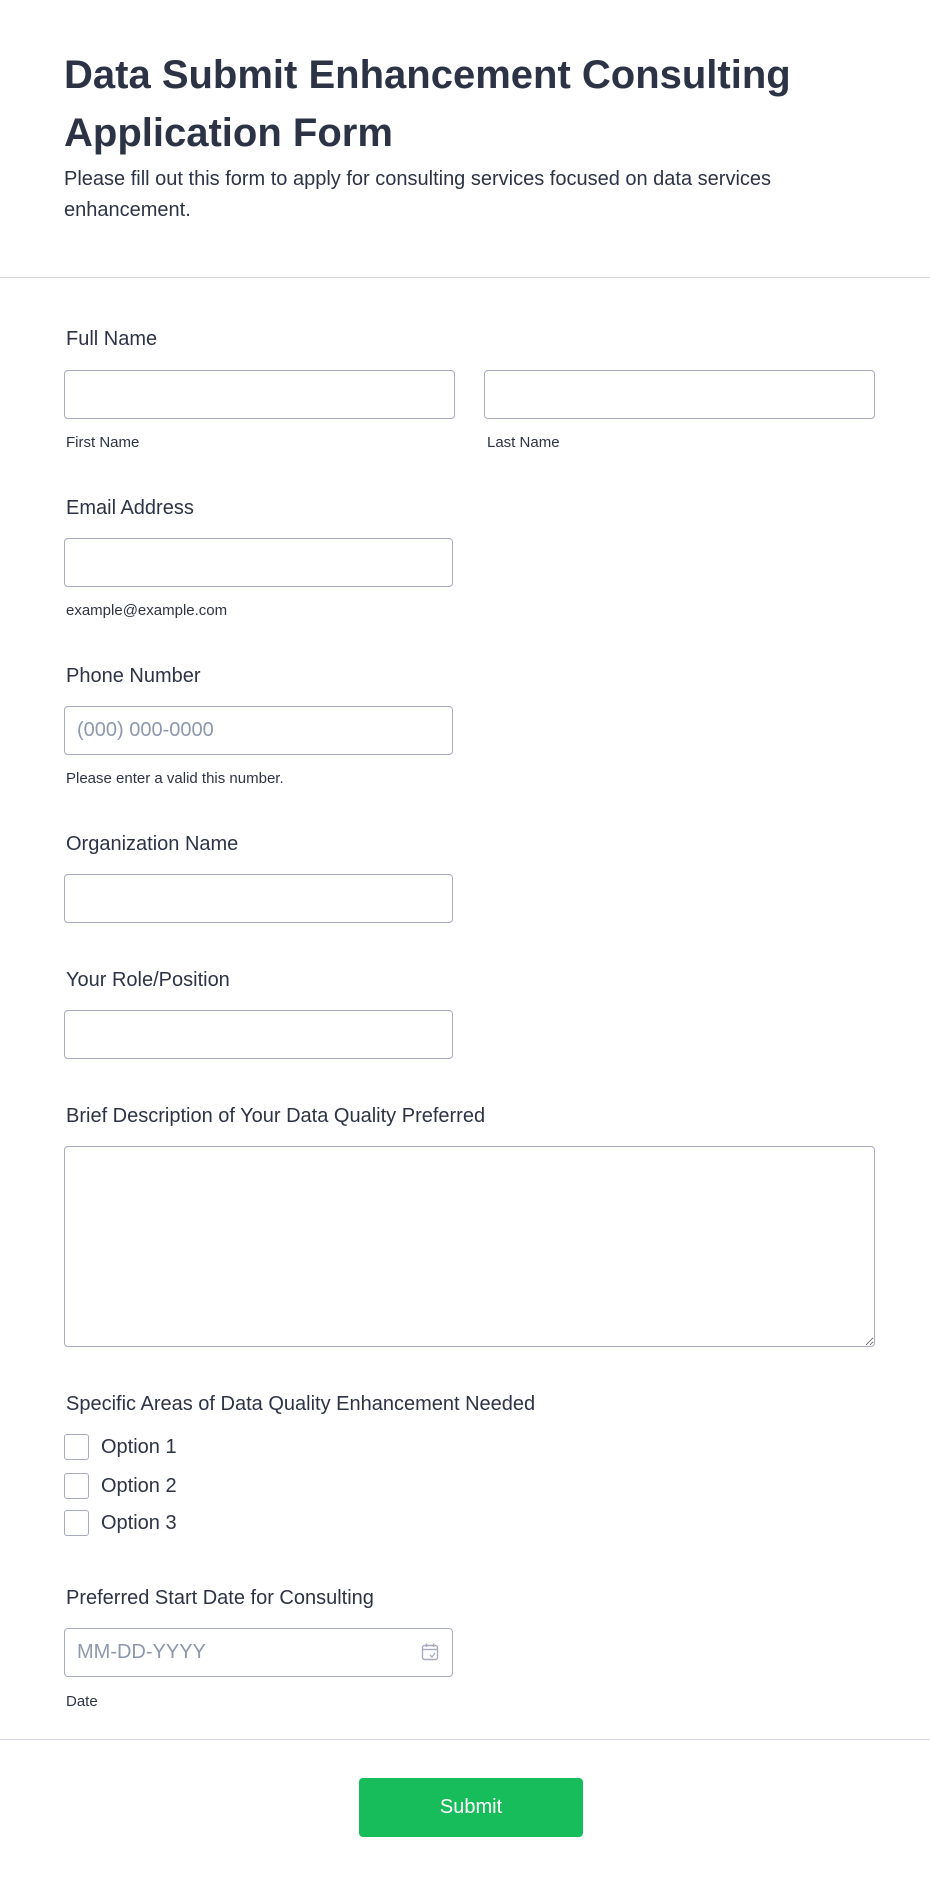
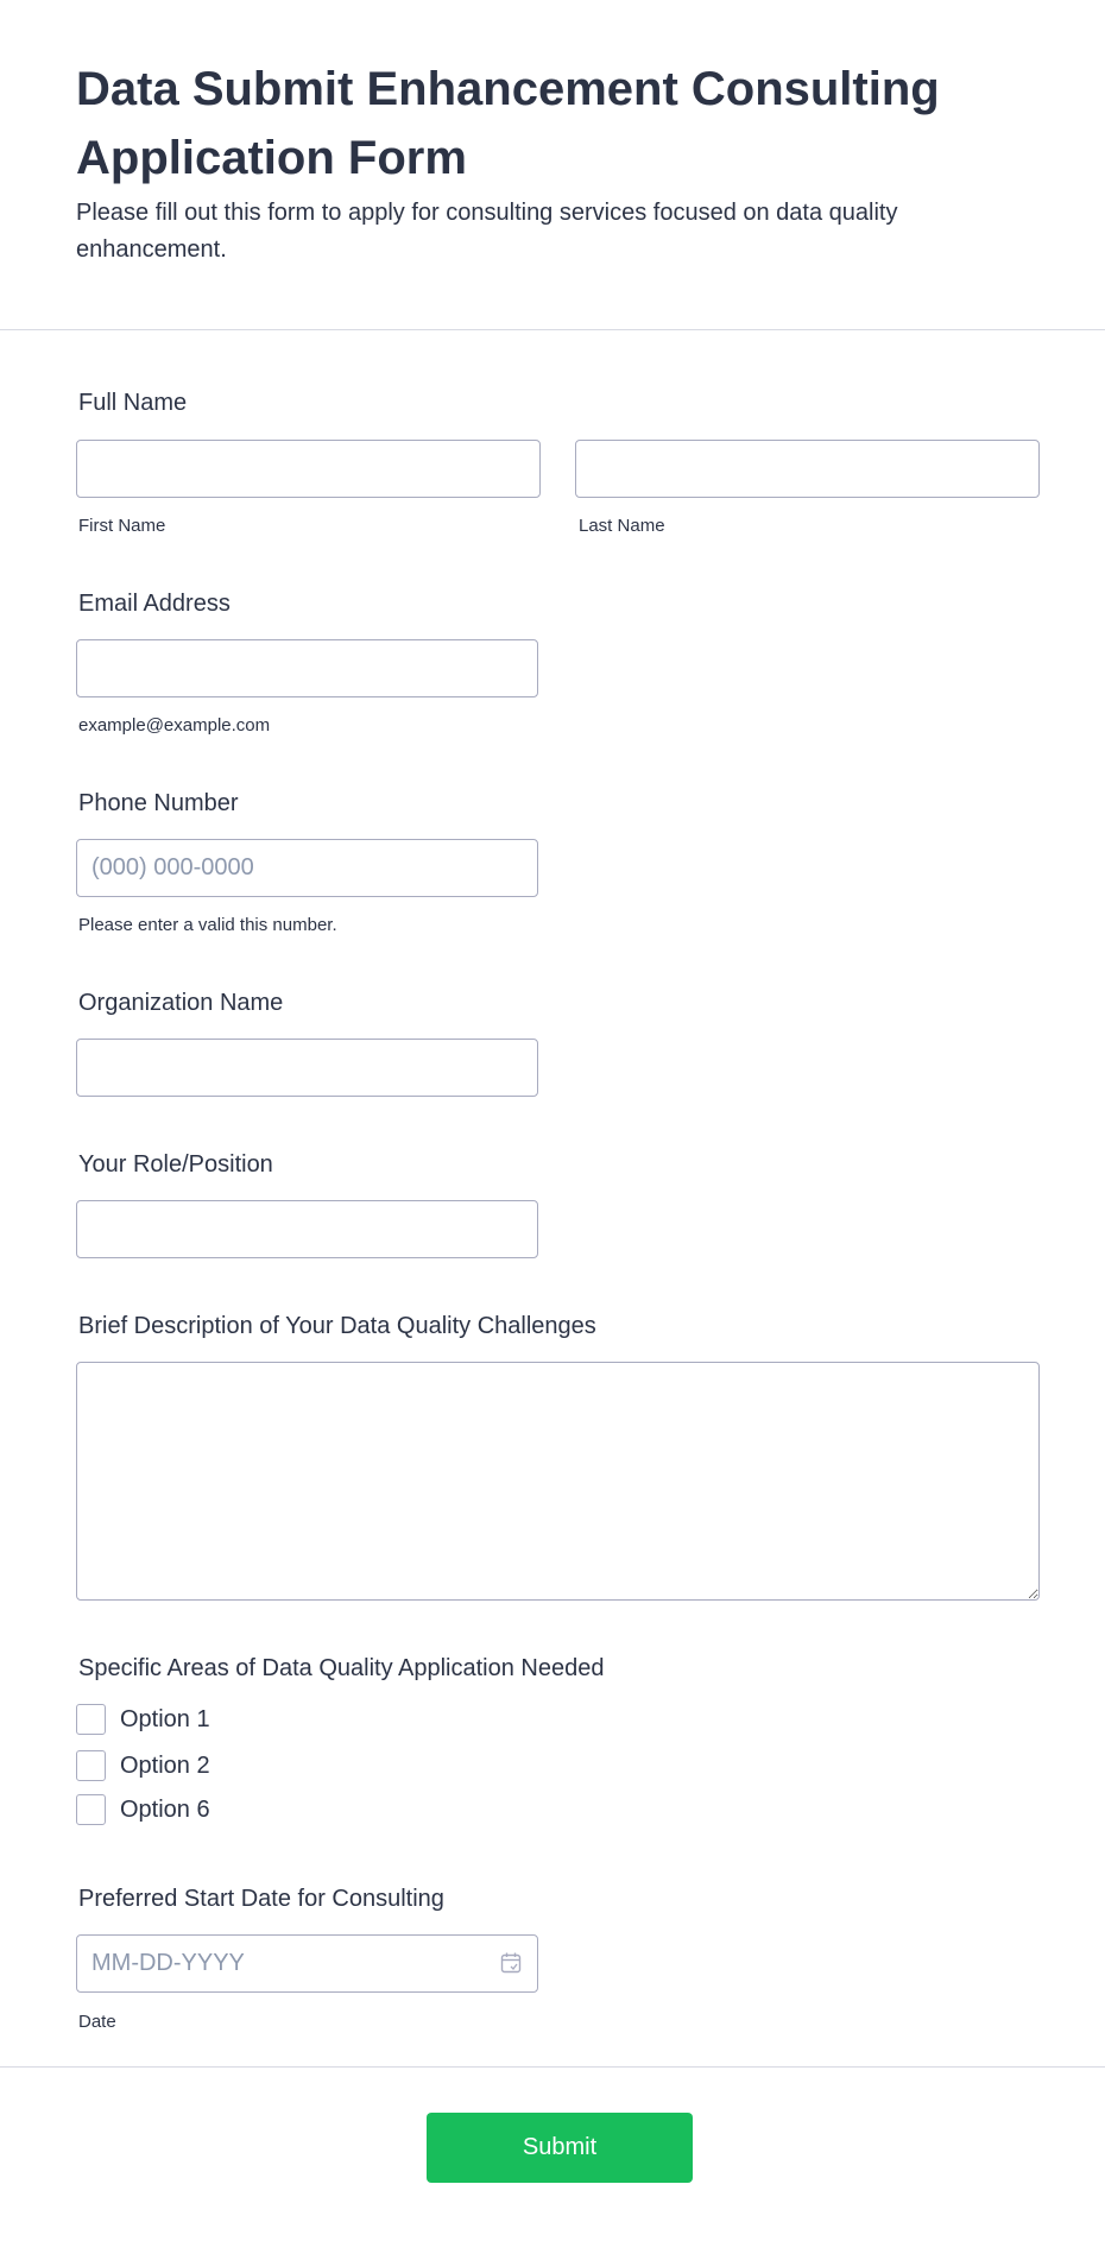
  Data Submit Enhancement Consulting Application Form
- Please fill out this form to apply for consulting services focused on data services enhancement.
+ Please fill out this form to apply for consulting services focused on data quality enhancement.
  Full Name
  First Name
  Last Name
  Email Address
  example@example.com
  Phone Number
  (000) 000-0000
  Please enter a valid this number.
  Organization Name
  Your Role/Position
- Brief Description of Your Data Quality Preferred
+ Brief Description of Your Data Quality Challenges
- Specific Areas of Data Quality Enhancement Needed
+ Specific Areas of Data Quality Application Needed
  Option 1
  Option 2
- Option 3
+ Option 6
  Preferred Start Date for Consulting
  MM-DD-YYYY
  Date
  Submit
